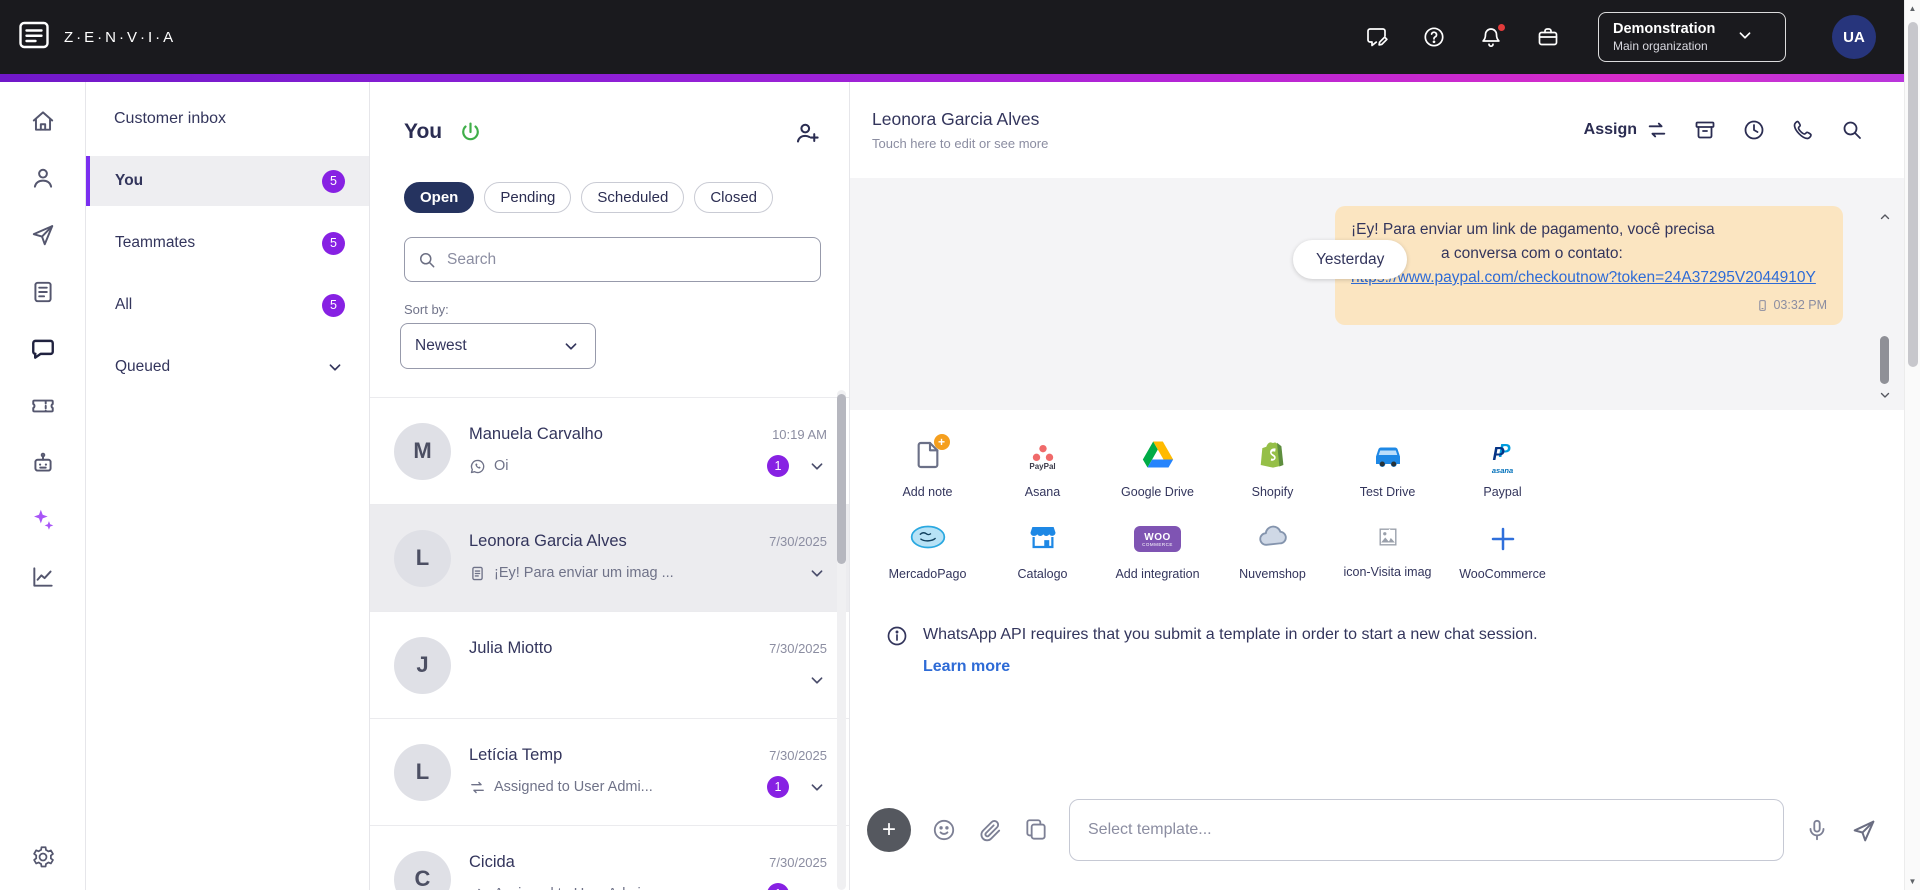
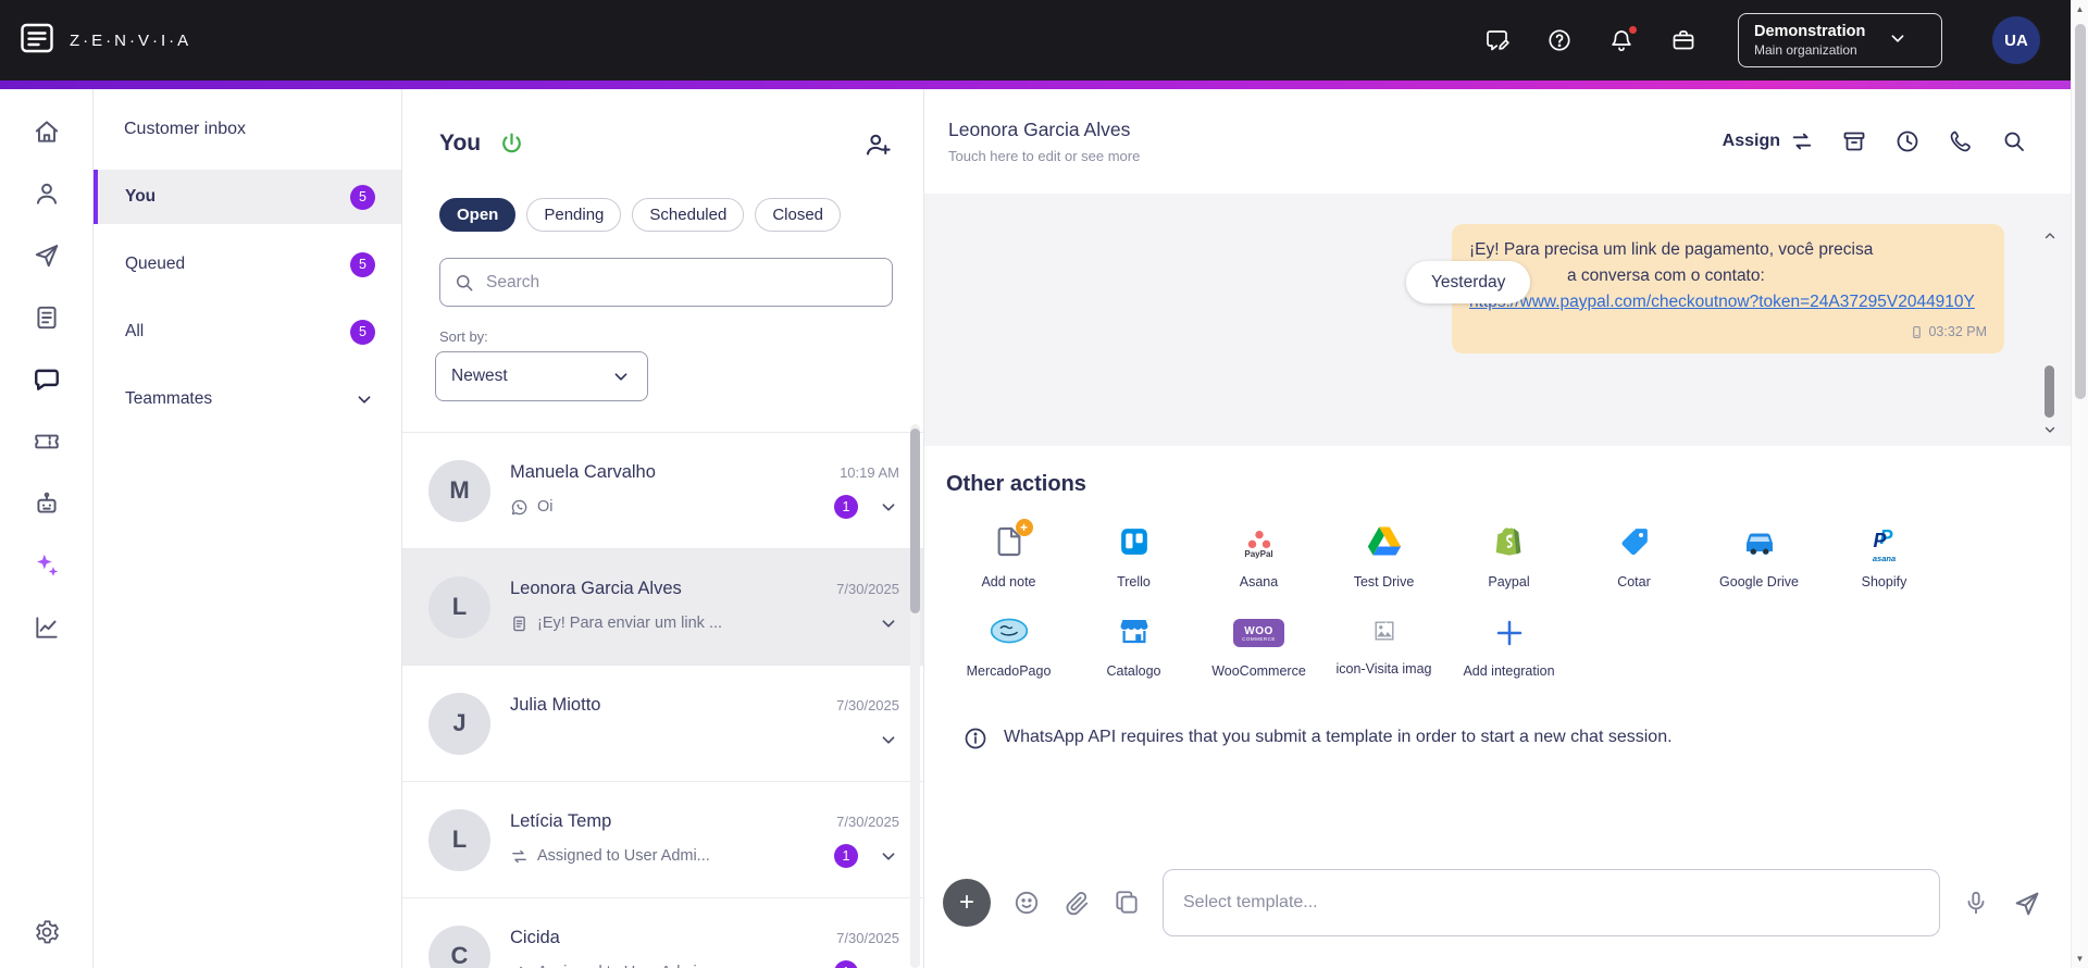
  Z·E·N·V·I·A
  Demonstration
  Main organization
  UA
  Customer inbox
  You
  5
- Teammates
+ Queued
  5
  All
  5
- Queued
+ Teammates
  You
  Open
  Pending
  Scheduled
  Closed
  Search
  Sort by:
  Newest
  M
  Manuela Carvalho
  10:19 AM
  Oi
  1
  L
  Leonora Garcia Alves
  7/30/2025
- ¡Ey! Para enviar um imag ...
+ ¡Ey! Para enviar um link ...
  J
  Julia Miotto
  7/30/2025
  L
  Letícia Temp
  7/30/2025
  Assigned to User Admi...
  1
  C
  Cicida
  7/30/2025
  Leonora Garcia Alves
  Touch here to edit or see more
  Assign
  Yesterday
- ¡Ey! Para enviar um link de pagamento, você precisa
+ ¡Ey! Para precisa um link de pagamento, você precisa
  a conversa com o contato:
  /www.paypal.com/checkoutnow?token=24A37295V2044910Y
  03:32 PM
+ Other actions
  +
  Add note
+ Trello
  PayPal
  Asana
- Google Drive
+ Test Drive
- Shopify
+ Paypal
+ Cotar
- Test Drive
+ Google Drive
  P
  P
  asana
- Paypal
+ Shopify
  MercadoPago
  Catalogo
  WOO
- Add integration
+ WooCommerce
- Nuvemshop
  icon-Visita imag
- WooCommerce
+ Add integration
  WhatsApp API requires that you submit a template in order to start a new chat session.
- Learn more
  +
  Select template...
  ▲
  ▼
